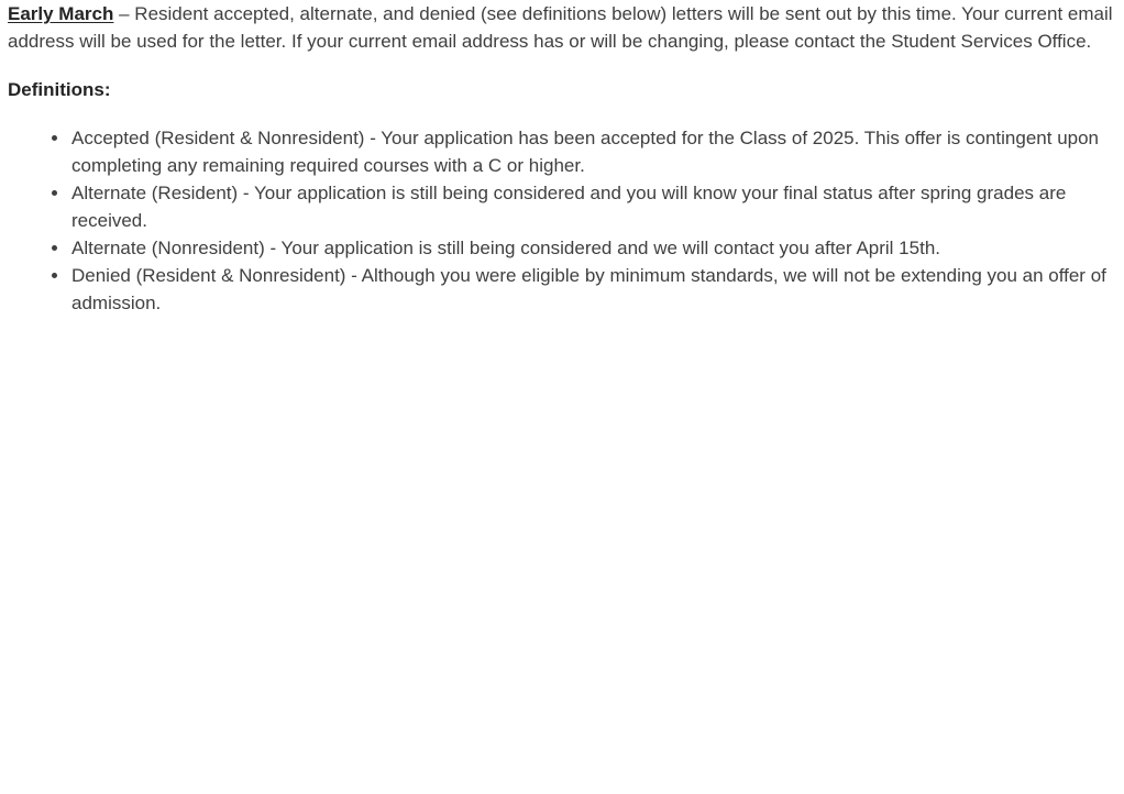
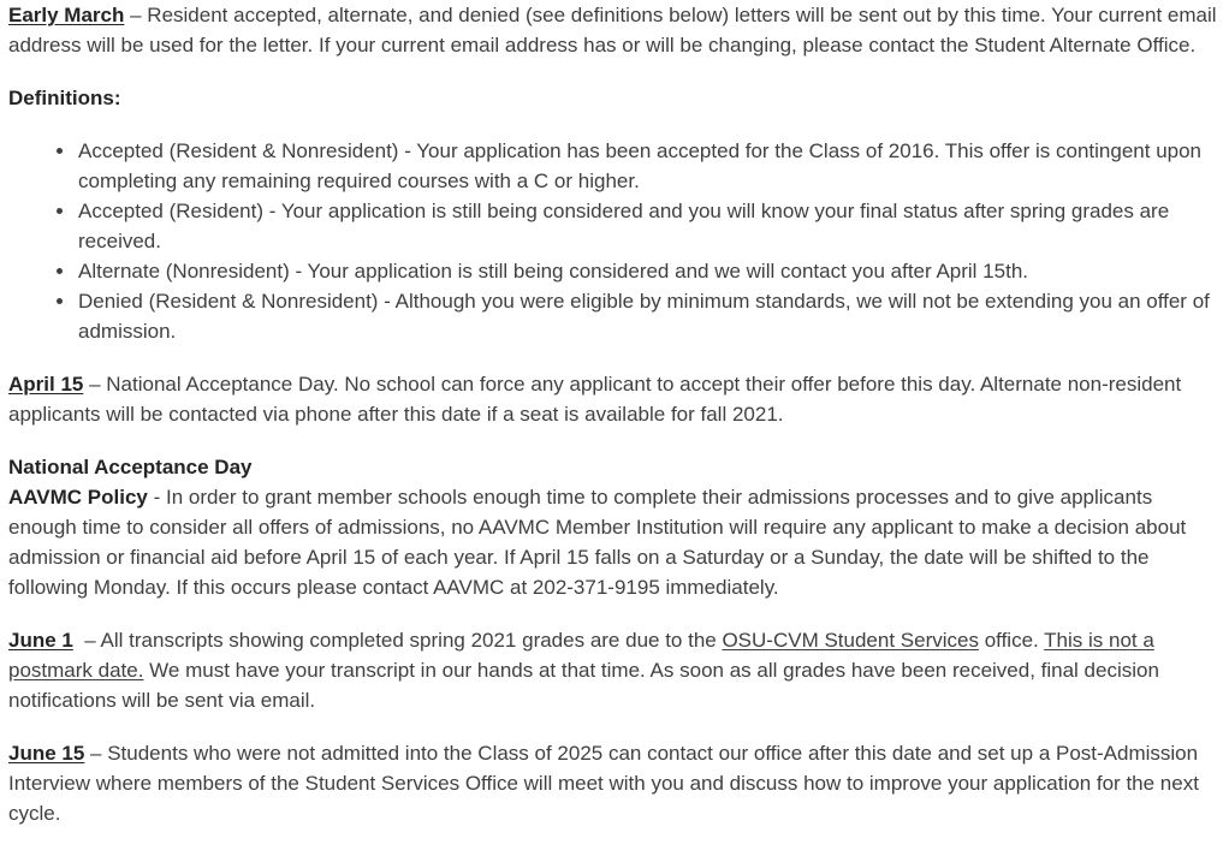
- Early March – Resident accepted, alternate, and denied (see definitions below) letters will be sent out by this time. Your current email address will be used for the letter. If your current email address has or will be changing, please contact the Student Services Office.
+ Early March – Resident accepted, alternate, and denied (see definitions below) letters will be sent out by this time. Your current email address will be used for the letter. If your current email address has or will be changing, please contact the Student Alternate Office.
  Definitions:
- Accepted (Resident & Nonresident) - Your application has been accepted for the Class of 2025. This offer is contingent upon completing any remaining required courses with a C or higher.
+ Accepted (Resident & Nonresident) - Your application has been accepted for the Class of 2016. This offer is contingent upon completing any remaining required courses with a C or higher.
- Alternate (Resident) - Your application is still being considered and you will know your final status after spring grades are received.
+ Accepted (Resident) - Your application is still being considered and you will know your final status after spring grades are received.
  Alternate (Nonresident) - Your application is still being considered and we will contact you after April 15th.
  Denied (Resident & Nonresident) - Although you were eligible by minimum standards, we will not be extending you an offer of admission.
+ April 15 – National Acceptance Day. No school can force any applicant to accept their offer before this day. Alternate non-resident applicants will be contacted via phone after this date if a seat is available for fall 2021.
+ National Acceptance Day
+ AAVMC Policy - In order to grant member schools enough time to complete their admissions processes and to give applicants enough time to consider all offers of admissions, no AAVMC Member Institution will require any applicant to make a decision about admission or financial aid before April 15 of each year. If April 15 falls on a Saturday or a Sunday, the date will be shifted to the following Monday. If this occurs please contact AAVMC at 202-371-9195 immediately.
+ June 1 – All transcripts showing completed spring 2021 grades are due to the OSU-CVM Student Services office. This is not a postmark date. We must have your transcript in our hands at that time. As soon as all grades have been received, final decision notifications will be sent via email.
+ June 15 – Students who were not admitted into the Class of 2025 can contact our office after this date and set up a Post-Admission Interview where members of the Student Services Office will meet with you and discuss how to improve your application for the next cycle.
